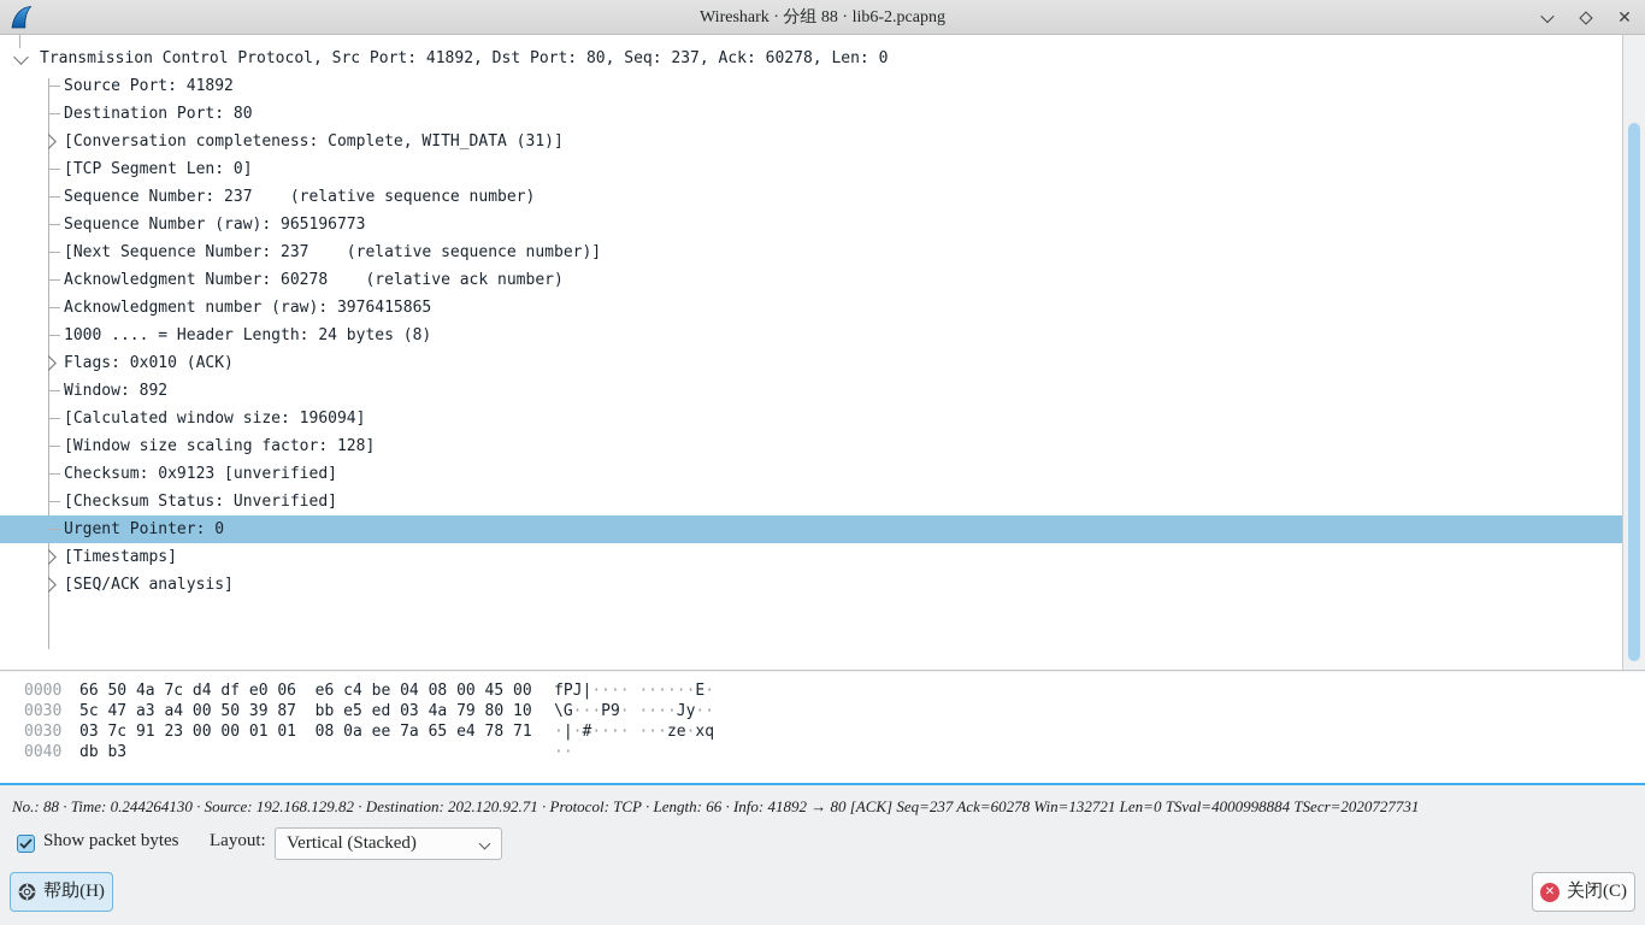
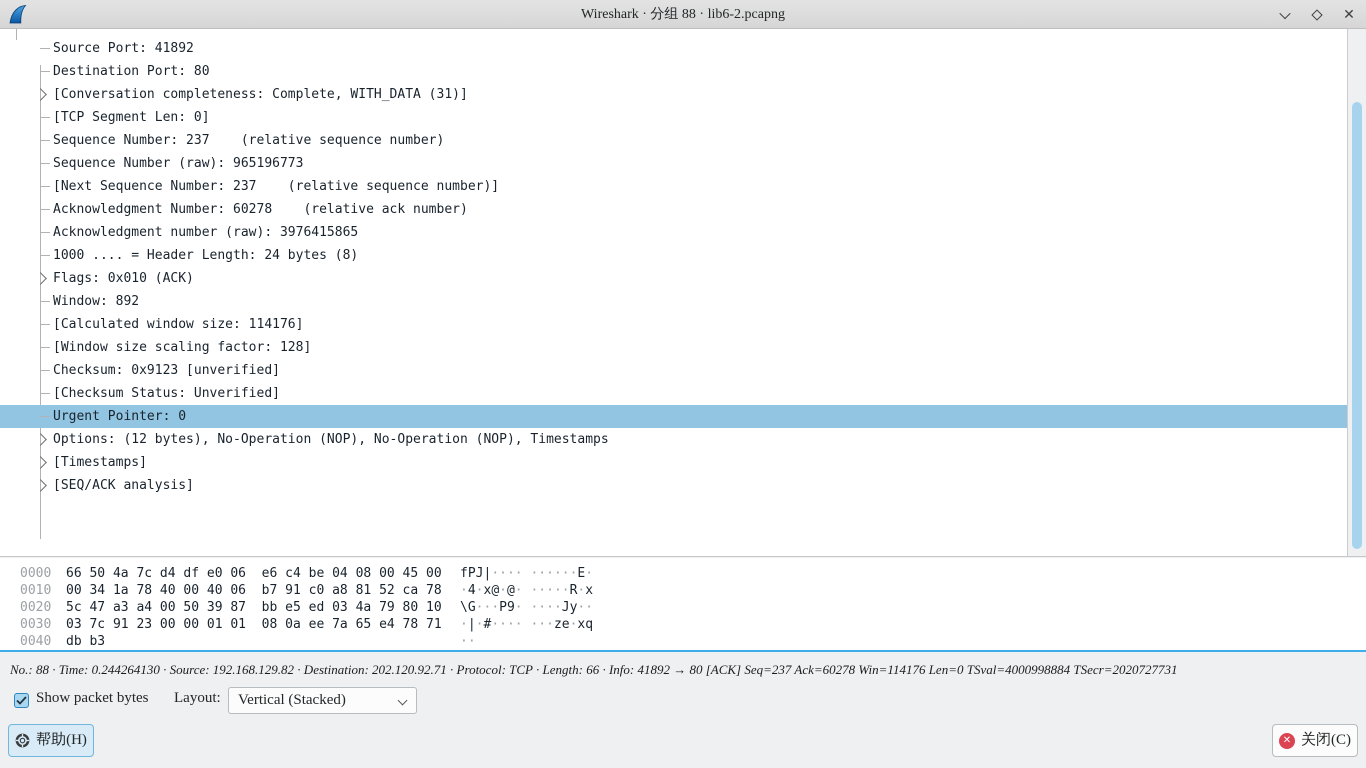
  Wireshark · 分组 88 · lib6-2.pcapng
  ✕
- Transmission Control Protocol, Src Port: 41892, Dst Port: 80, Seq: 237, Ack: 60278, Len: 0
  Source Port: 41892
  Destination Port: 80
  [Conversation completeness: Complete, WITH_DATA (31)]
  [TCP Segment Len: 0]
  Sequence Number: 237 (relative sequence number)
  Sequence Number (raw): 965196773
  [Next Sequence Number: 237 (relative sequence number)]
  Acknowledgment Number: 60278 (relative ack number)
  Acknowledgment number (raw): 3976415865
  1000 .... = Header Length: 24 bytes (8)
  Flags: 0x010 (ACK)
  Window: 892
- [Calculated window size: 196094]
+ [Calculated window size: 114176]
  [Window size scaling factor: 128]
  Checksum: 0x9123 [unverified]
  [Checksum Status: Unverified]
  Urgent Pointer: 0
+ Options: (12 bytes), No-Operation (NOP), No-Operation (NOP), Timestamps
  [Timestamps]
  [SEQ/ACK analysis]
  0000 66 50 4a 7c d4 df e0 06 e6 c4 be 04 08 00 45 00 fPJ|···· ······E·
+ 0010 00 34 1a 78 40 00 40 06 b7 91 c0 a8 81 52 ca 78 ·4·x@·@· ·····R·x
- 0030 5c 47 a3 a4 00 50 39 87 bb e5 ed 03 4a 79 80 10 \G···P9· ····Jy··
+ 0020 5c 47 a3 a4 00 50 39 87 bb e5 ed 03 4a 79 80 10 \G···P9· ····Jy··
  0030 03 7c 91 23 00 00 01 01 08 0a ee 7a 65 e4 78 71 ·|·#···· ···ze·xq
  0040 db b3 ··
- No.: 88 · Time: 0.244264130 · Source: 192.168.129.82 · Destination: 202.120.92.71 · Protocol: TCP · Length: 66 · Info: 41892 → 80 [ACK] Seq=237 Ack=60278 Win=132721 Len=0 TSval=4000998884 TSecr=2020727731
+ No.: 88 · Time: 0.244264130 · Source: 192.168.129.82 · Destination: 202.120.92.71 · Protocol: TCP · Length: 66 · Info: 41892 → 80 [ACK] Seq=237 Ack=60278 Win=114176 Len=0 TSval=4000998884 TSecr=2020727731
  Show packet bytes
  Layout:
  Vertical (Stacked)
  帮助(H)
  ✕
  关闭(C)
